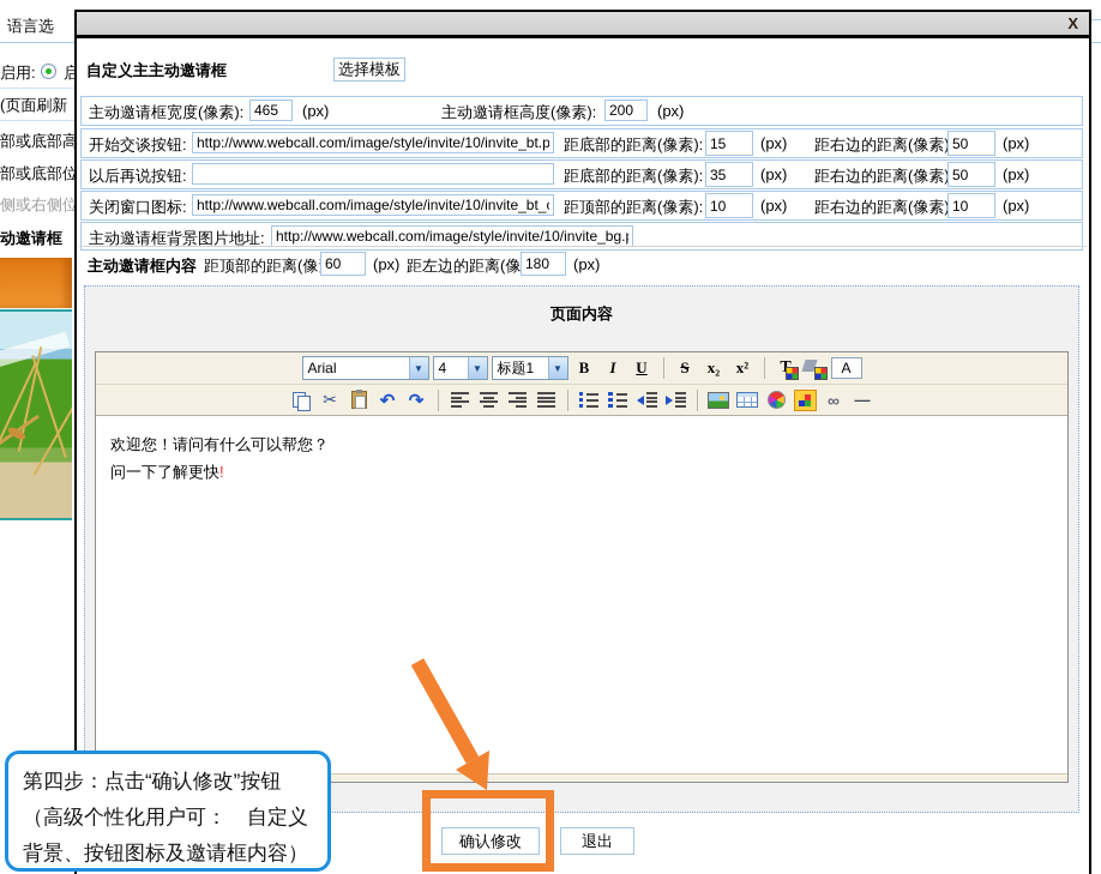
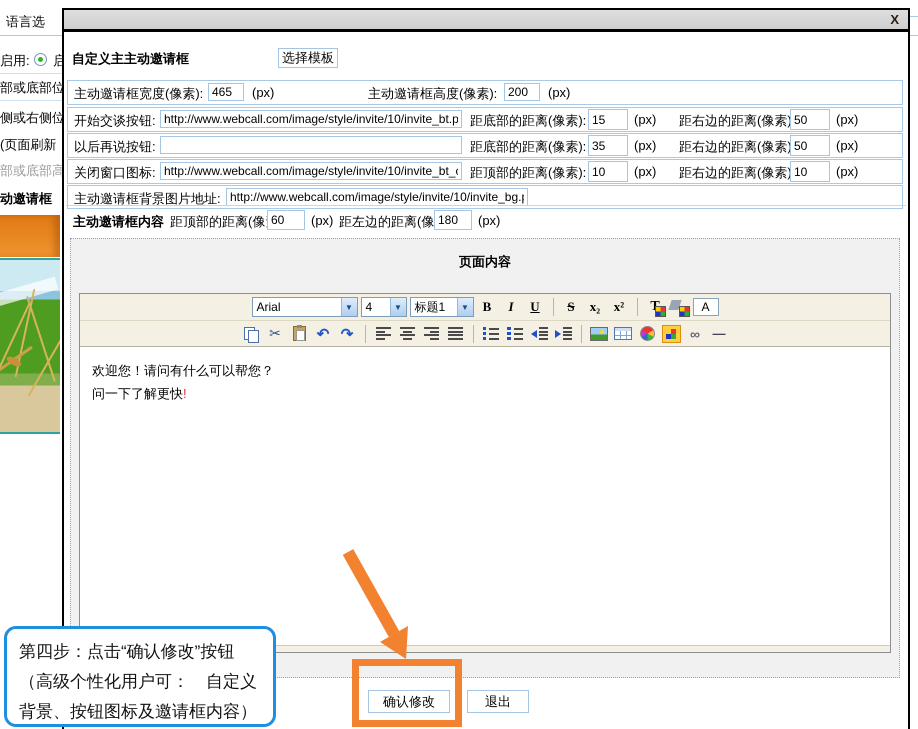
  语言选
  启用:
  启
- (页面刷新
+ 部或底部位
- 部或底部高
+ 侧或右侧位
- 部或底部位
+ (页面刷新
- 侧或右侧位
+ 部或底部高
  动邀请框
  X
  自定义主主动邀请框
  选择模板
  主动邀请框宽度(像素):
  465
  (px)
  主动邀请框高度(像素):
  200
  (px)
  开始交谈按钮:
  http://www.webcall.com/image/style/invite/10/invite_bt.p
  距底部的距离(像素):
  15
  (px)
  距右边的距离(像素
  50
  (px)
  以后再说按钮:
  距底部的距离(像素):
  35
  (px)
  距右边的距离(像素
  50
  (px)
  关闭窗口图标:
  http://www.webcall.com/image/style/invite/10/invite_bt_
  距顶部的距离(像素):
  10
  (px)
  距右边的距离(像素
  10
  (px)
  主动邀请框背景图片地址:
  http://www.webcall.com/image/style/invite/10/invite_bg.
  主动邀请框内容
  距顶部的距离(像
  60
  (px)
  距左边的距离(像
  180
  (px)
  页面内容
  Arial
  ▼
  4
  ▼
  标题1
  ▼
  B
  I
  U
  S
  x₂
  x²
  T
  A
  ✂
  ↶
  ↷
  ∞
  —
  欢迎您！请问有什么可以帮您？
  问一下了解更快!
  确认修改
  退出
  第四步：点击“确认修改”按钮
  （高级个性化用户可： 自定义
  背景、按钮图标及邀请框内容）
